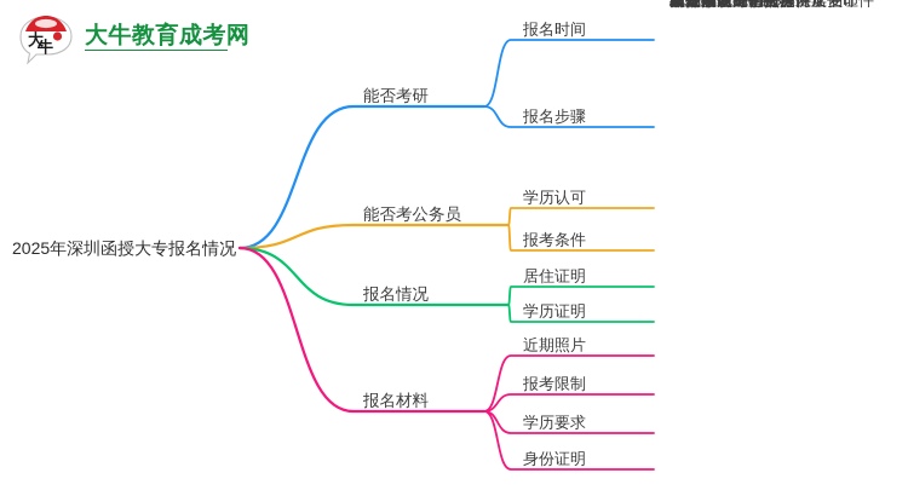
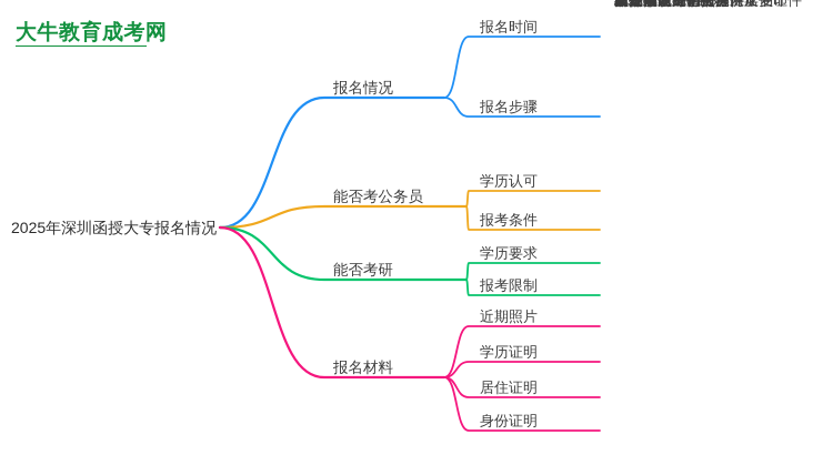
- 大
- 牛
  大牛教育成考网
  2025年深圳函授大专报名情况
- 能否考研
+ 报名情况
  报名时间
  预报名：3月至8月
  正式报名：9月
  报名步骤
  网上注册
  现场确认
  缴费
  能否考公务员
  学历认可
  国家承认的学历
  报考条件
  大专及以上学历
- 报名情况
+ 能否考研
- 居住证明
+ 学历要求
  取得毕业证书后满两年
- 学历证明
+ 报考限制
  同等学力身份报考
  报名材料
  近期照片
  二代居民身份证原件及复印件
- 报考限制
+ 学历证明
  高中或同等学历毕业证书
- 学历要求
+ 居住证明
  非广东省户籍需提供居住证
  身份证明
  白底彩色免冠照片
